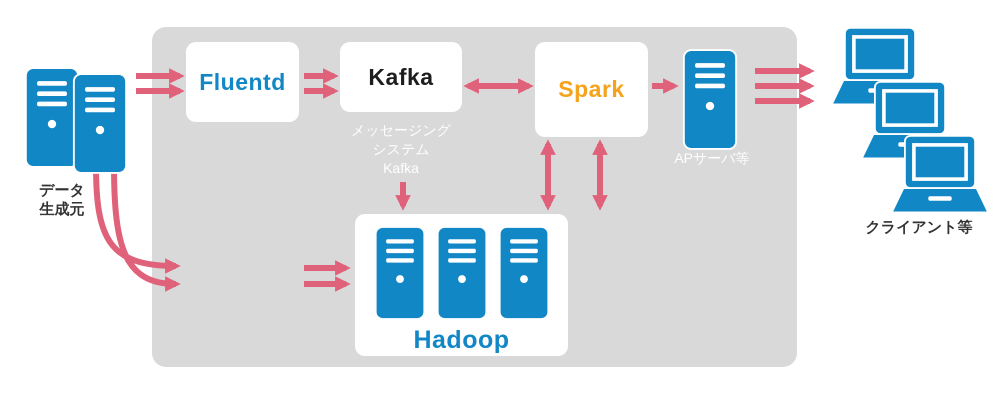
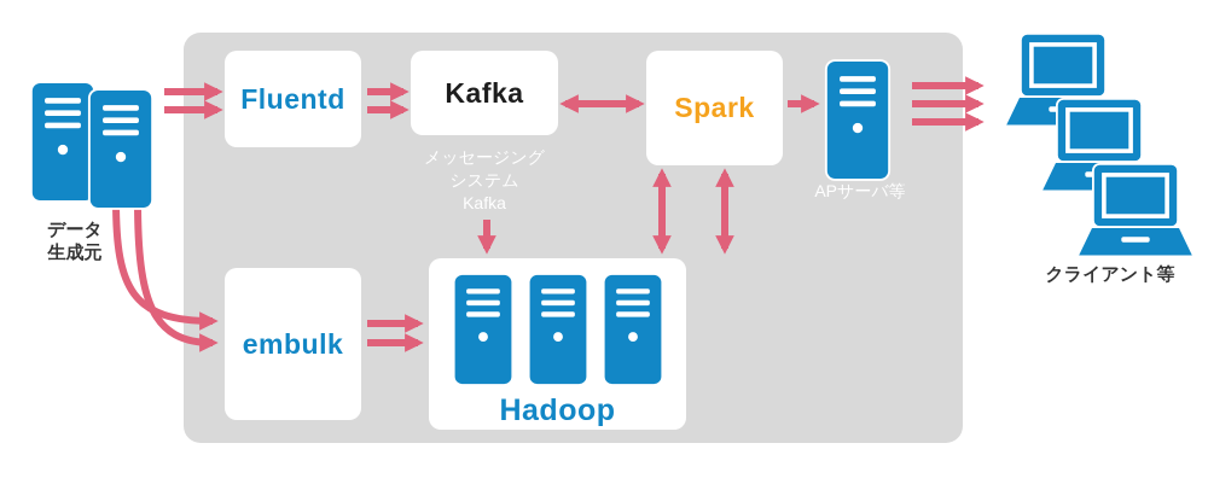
  データ
  生成元
  Fluentd
  Kafka
  メッセージング
  システム
  Kafka
  Spark
  APサーバ等
+ embulk
  Hadoop
  クライアント等
